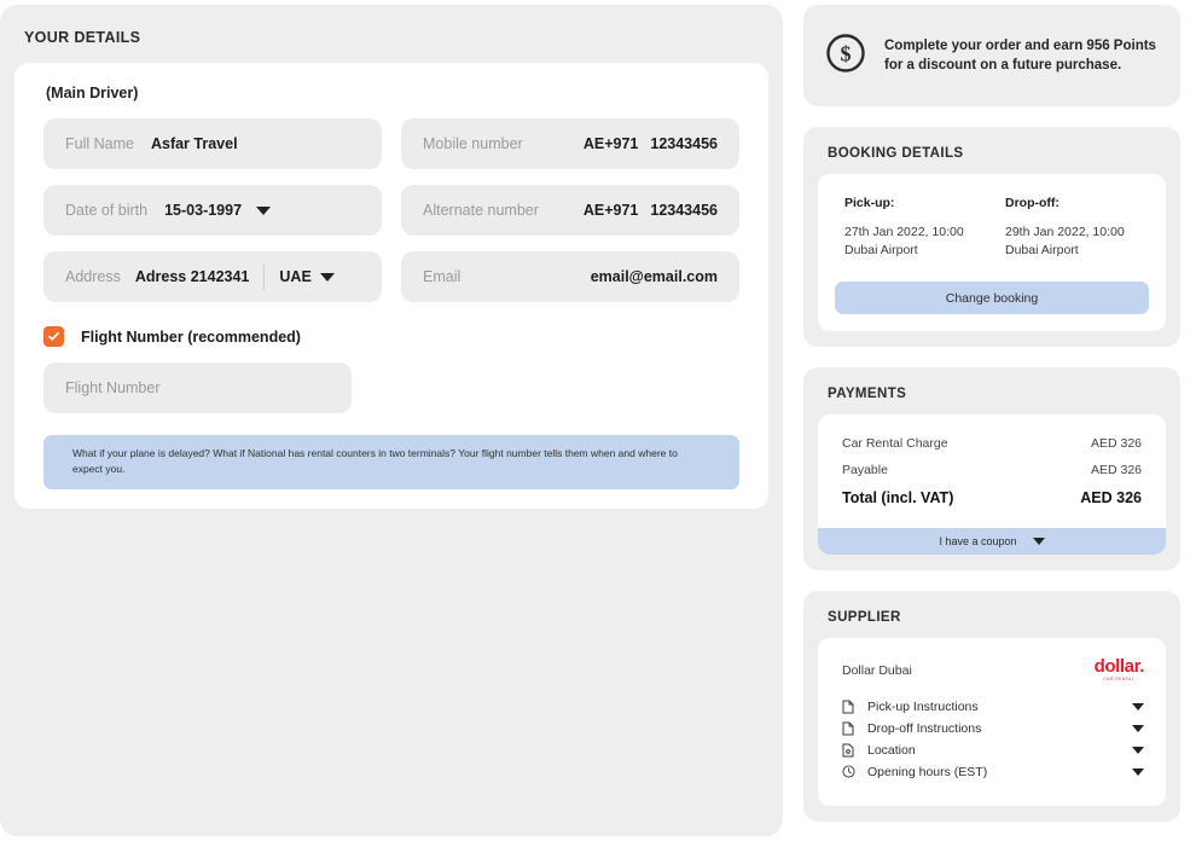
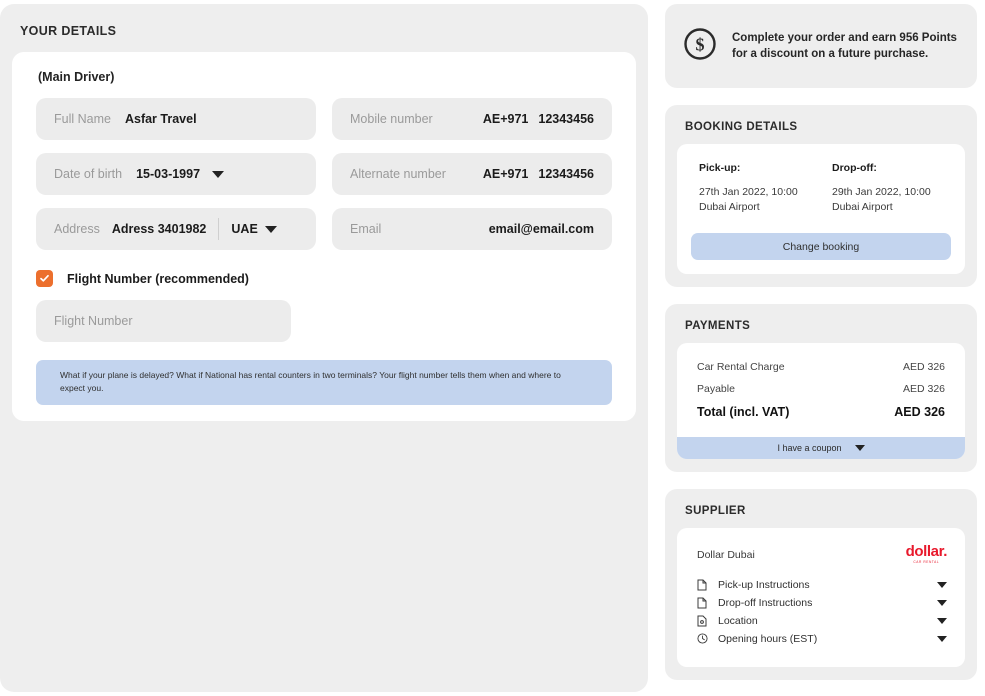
  YOUR DETAILS
  (Main Driver)
  Full Name
  Asfar Travel
  Mobile number
  AE+971
  12343456
  Date of birth
  15-03-1997
  Alternate number
  AE+971
  12343456
  Address
- Adress 2142341
+ Adress 3401982
  UAE
  Email
  email@email.com
  Flight Number (recommended)
  Flight Number
  What if your plane is delayed? What if National has rental counters in two terminals? Your flight number tells them when and where to expect you.
  $
  Complete your order and earn 956 Points for a discount on a future purchase.
  BOOKING DETAILS
  Pick-up:
  27th Jan 2022, 10:00
  Dubai Airport
  Drop-off:
  29th Jan 2022, 10:00
  Dubai Airport
  Change booking
  PAYMENTS
  Car Rental Charge
  AED 326
  Payable
  AED 326
  Total (incl. VAT)
  AED 326
  I have a coupon
  SUPPLIER
  Dollar Dubai
  dollar.
  Pick-up Instructions
  Drop-off Instructions
  Location
  Opening hours (EST)
